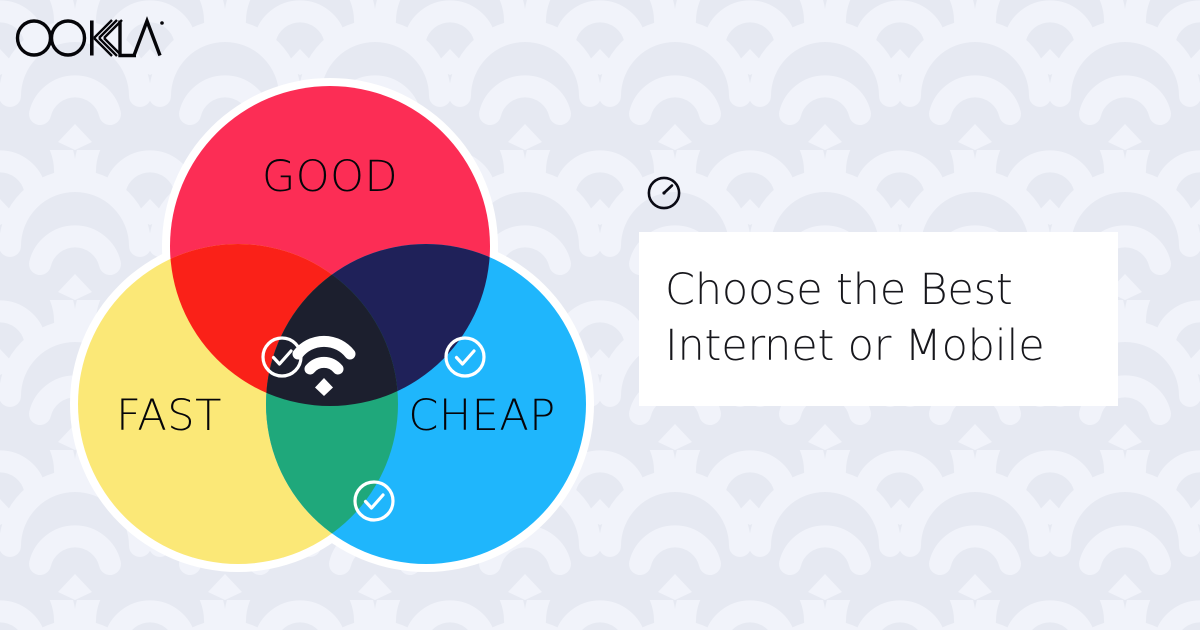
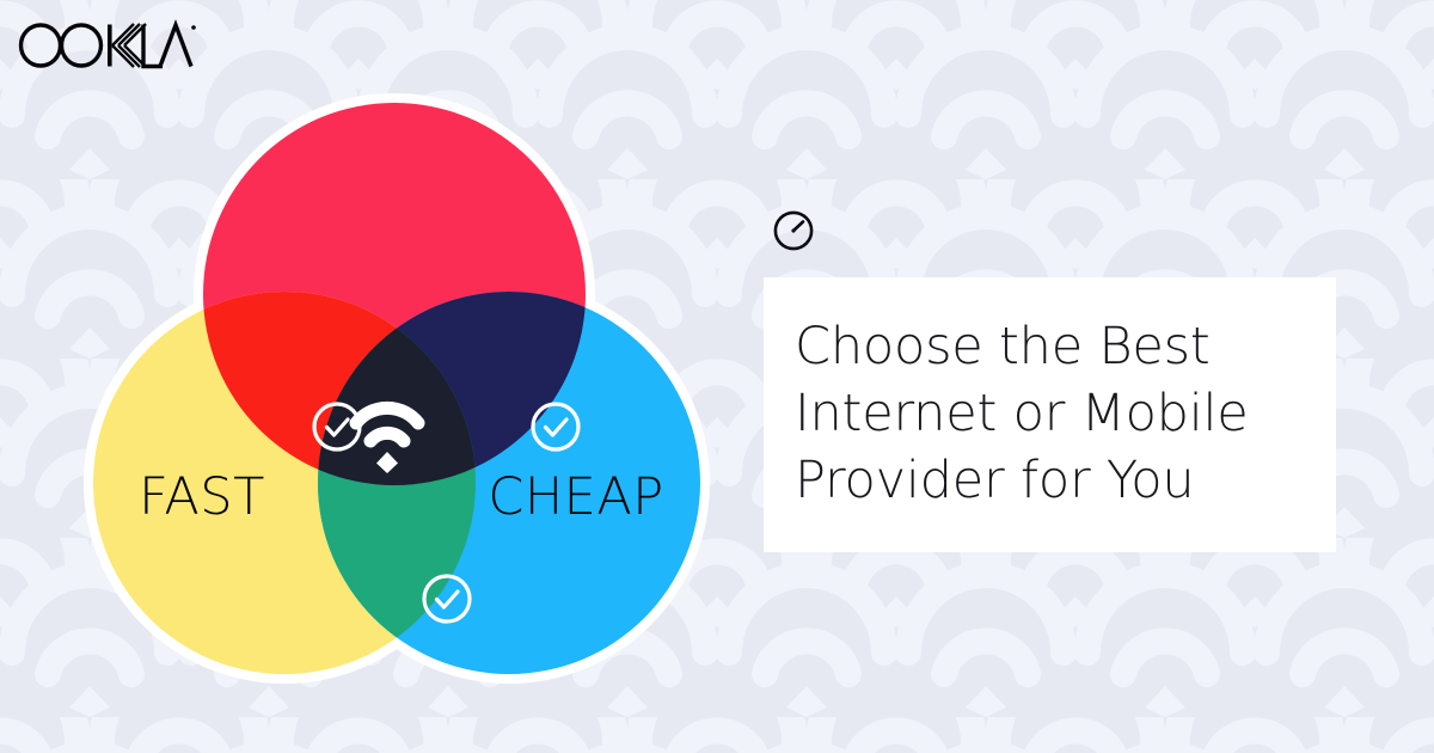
- GOOD
  FAST
  CHEAP
  Choose the Best
  Internet or Mobile
+ Provider for You
